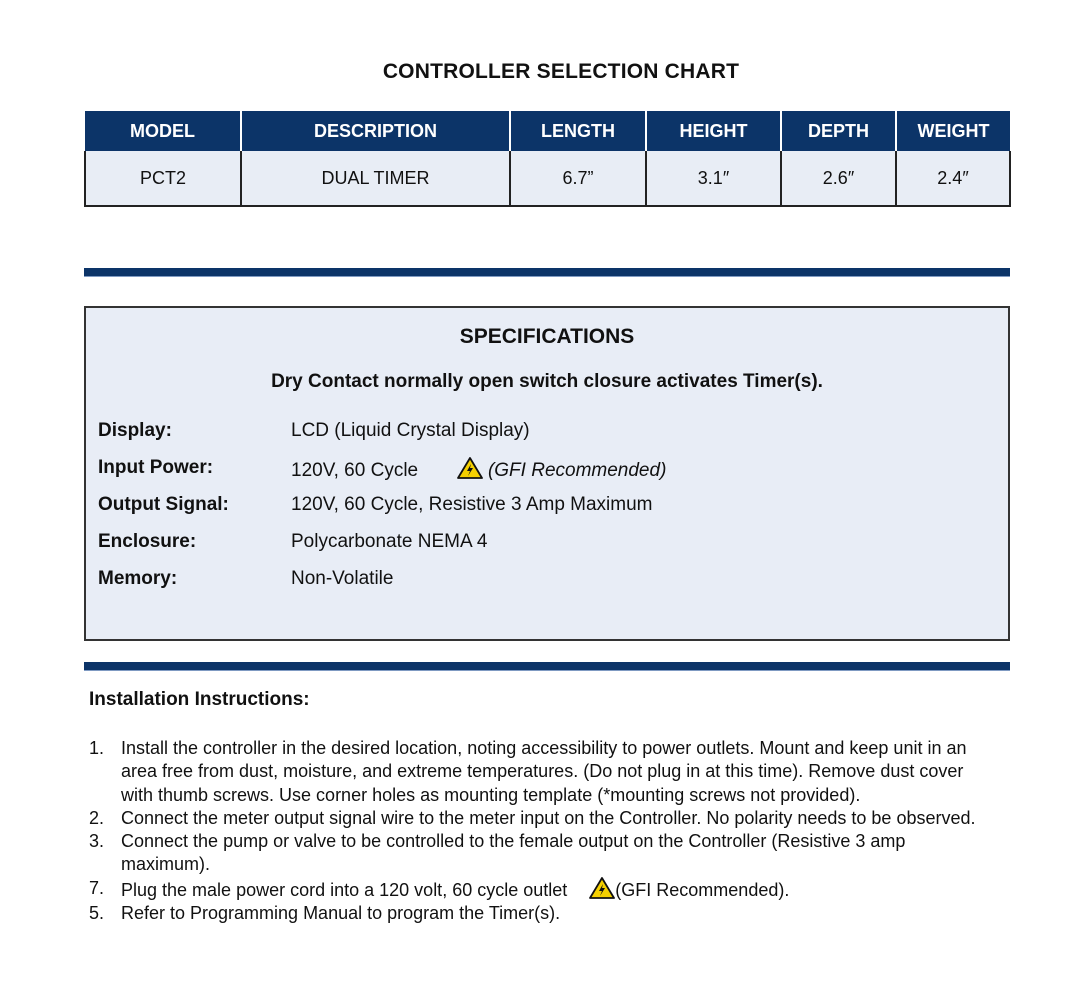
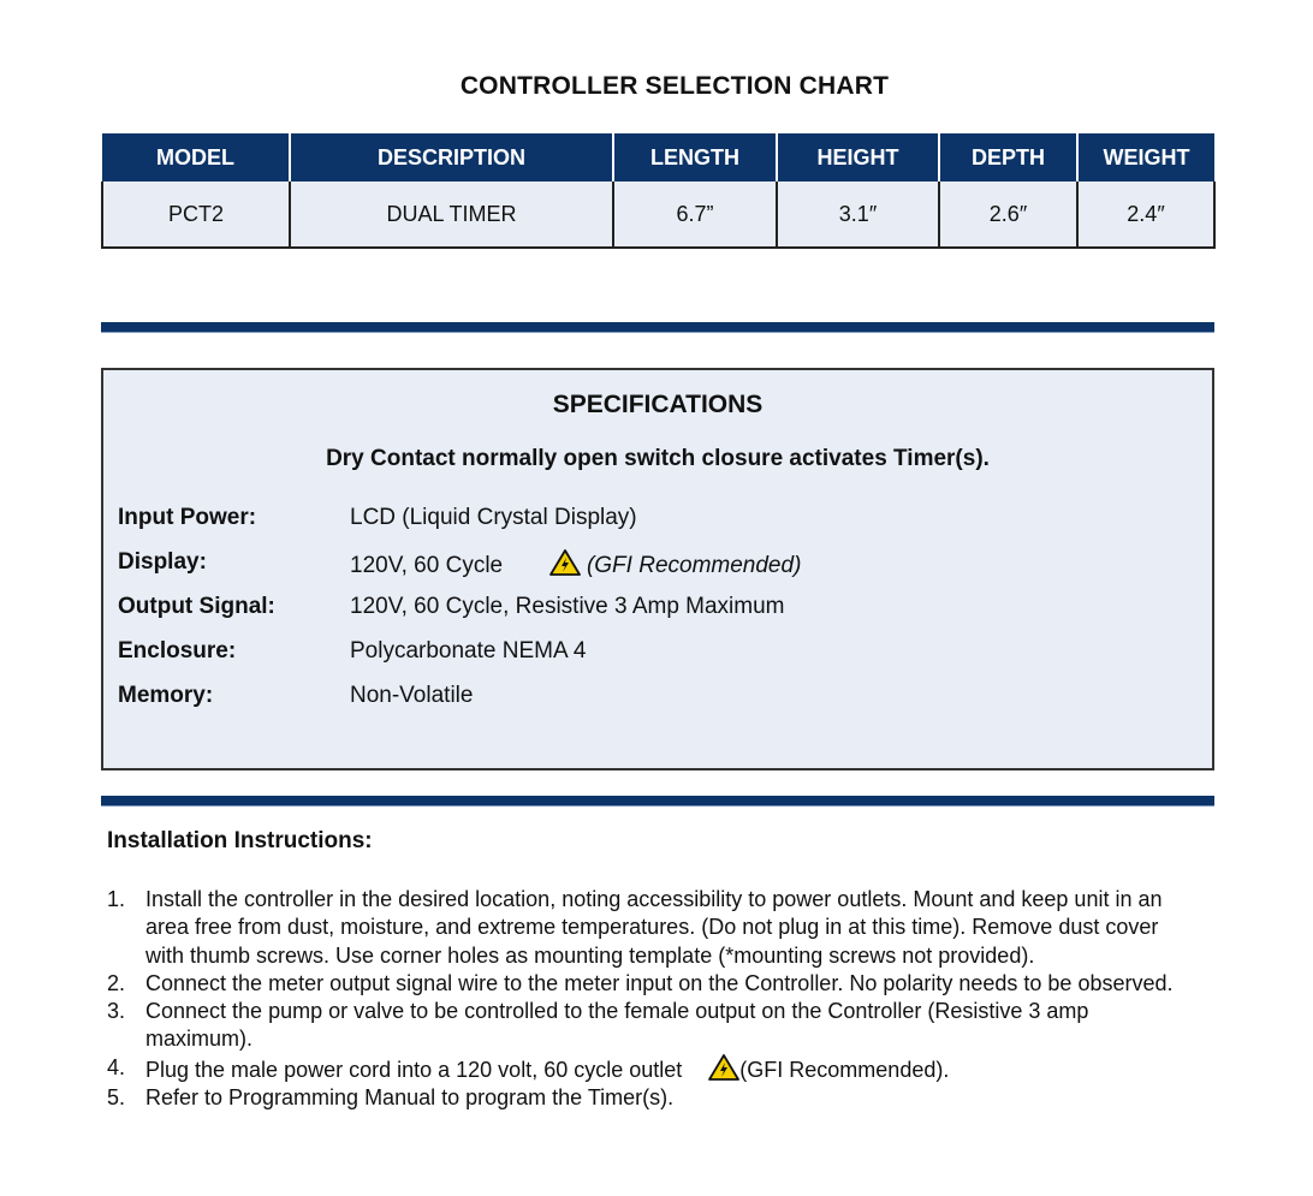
  CONTROLLER SELECTION CHART
  MODEL	DESCRIPTION	LENGTH	HEIGHT	DEPTH	WEIGHT
  PCT2	DUAL TIMER	6.7”	3.1″	2.6″	2.4″
  SPECIFICATIONS
  Dry Contact normally open switch closure activates Timer(s).
- Display:
+ Input Power:
  LCD (Liquid Crystal Display)
- Input Power:
+ Display:
  120V, 60 Cycle (GFI Recommended)
  Output Signal:
  120V, 60 Cycle, Resistive 3 Amp Maximum
  Enclosure:
  Polycarbonate NEMA 4
  Memory:
  Non-Volatile
  Installation Instructions:
  1.
  Install the controller in the desired location, noting accessibility to power outlets. Mount and keep unit in an area free from dust, moisture, and extreme temperatures. (Do not plug in at this time). Remove dust cover with thumb screws. Use corner holes as mounting template (*mounting screws not provided).
  2.
  Connect the meter output signal wire to the meter input on the Controller. No polarity needs to be observed.
  3.
  Connect the pump or valve to be controlled to the female output on the Controller (Resistive 3 amp maximum).
- 7.
+ 4.
  Plug the male power cord into a 120 volt, 60 cycle outlet (GFI Recommended).
  5.
  Refer to Programming Manual to program the Timer(s).
